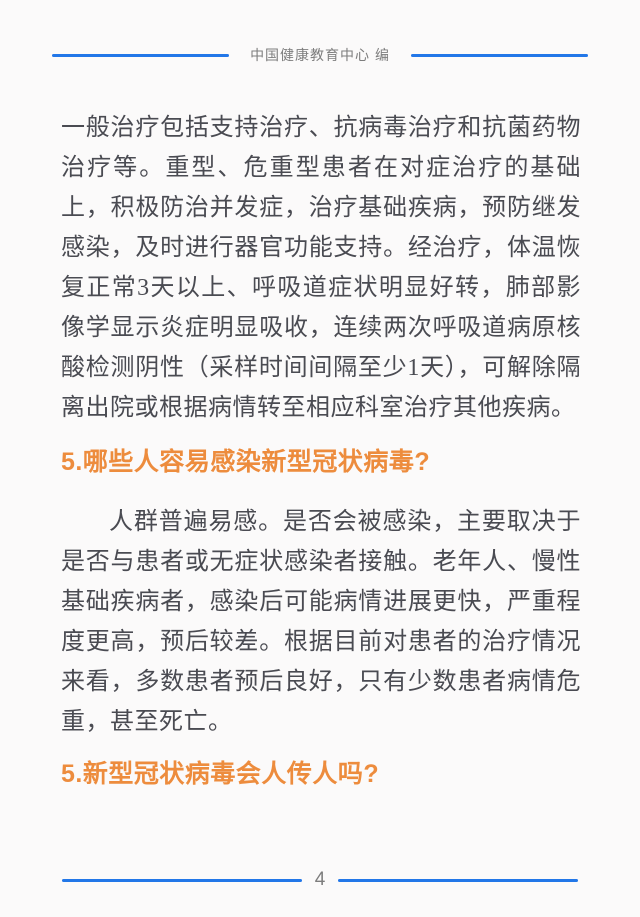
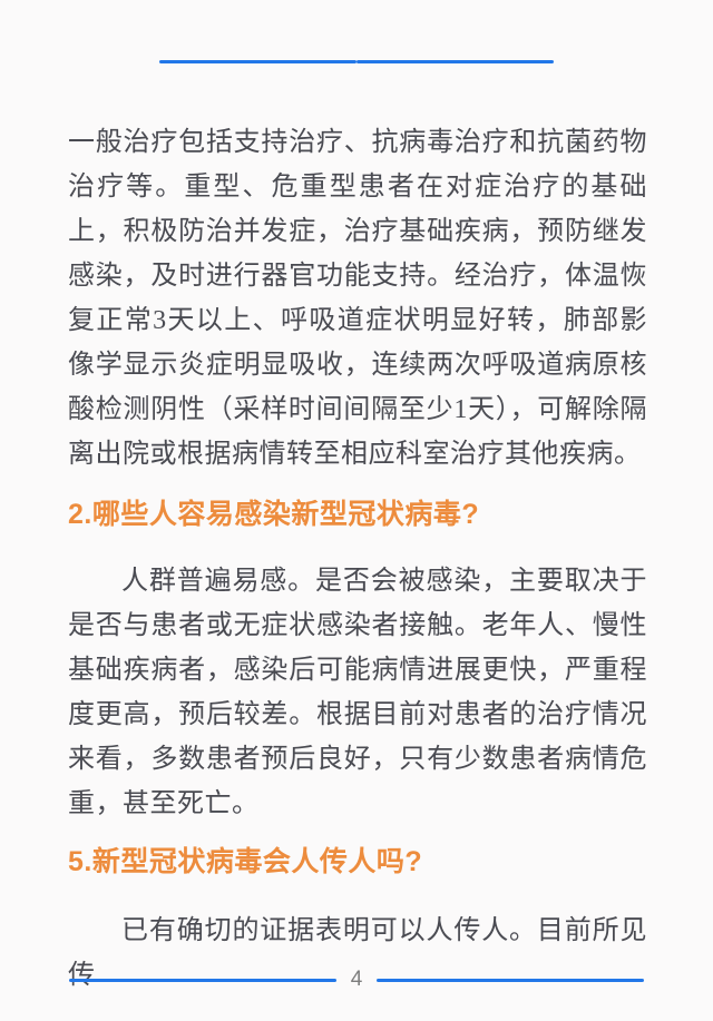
- 中国健康教育中心 编
  一般治疗包括支持治疗、抗病毒治疗和抗菌药物治疗等。重型、危重型患者在对症治疗的基础上，积极防治并发症，治疗基础疾病，预防继发感染，及时进行器官功能支持。经治疗，体温恢复正常3天以上、呼吸道症状明显好转，肺部影像学显示炎症明显吸收，连续两次呼吸道病原核酸检测阴性（采样时间间隔至少1天），可解除隔离出院或根据病情转至相应科室治疗其他疾病。
- 5.哪些人容易感染新型冠状病毒?
+ 2.哪些人容易感染新型冠状病毒?
  人群普遍易感。是否会被感染，主要取决于是否与患者或无症状感染者接触。老年人、慢性基础疾病者，感染后可能病情进展更快，严重程度更高，预后较差。根据目前对患者的治疗情况来看，多数患者预后良好，只有少数患者病情危重，甚至死亡。
  5.新型冠状病毒会人传人吗?
+ 已有确切的证据表明可以人传人。目前所见传
  4
